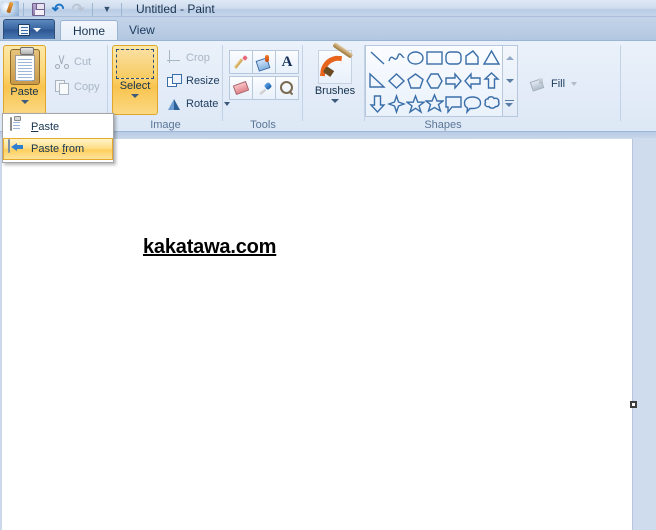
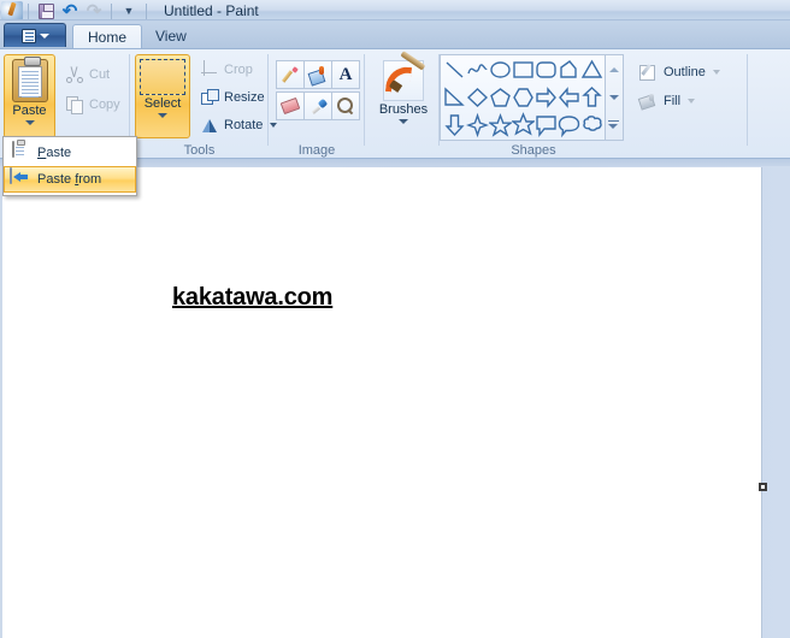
  ↶
  ↷
  ▼
  Untitled - Paint
  Home
  View
  Paste
  Cut
  Copy
  Select
  Crop
  Resize
  Rotate
- Image
+ Tools
  A
- Tools
+ Image
  Brushes
+ Outline
  Fill
  Shapes
  Paste
  Paste from
  kakatawa.com
